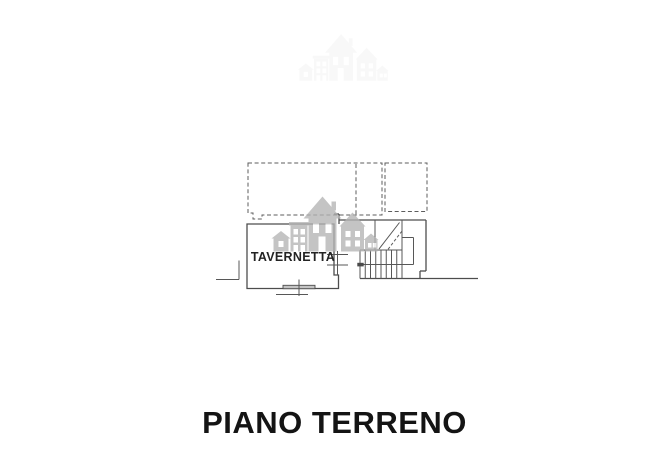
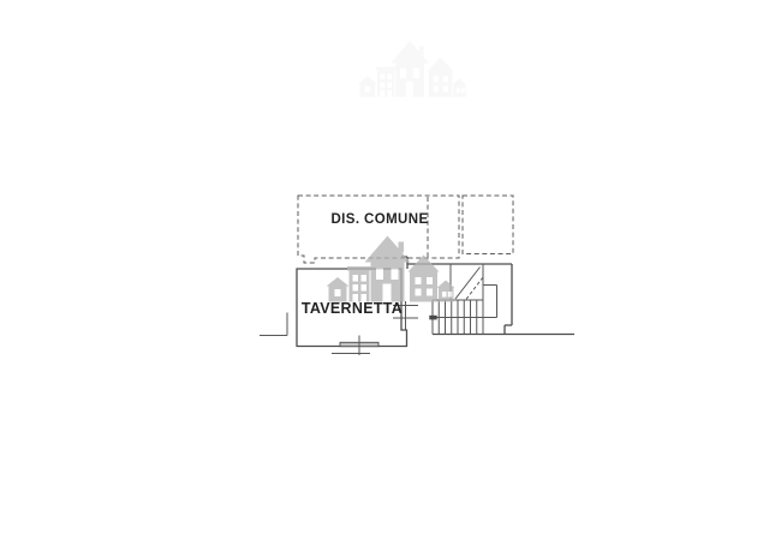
+ DIS. COMUNE
  TAVERNETTA
- PIANO TERRENO
